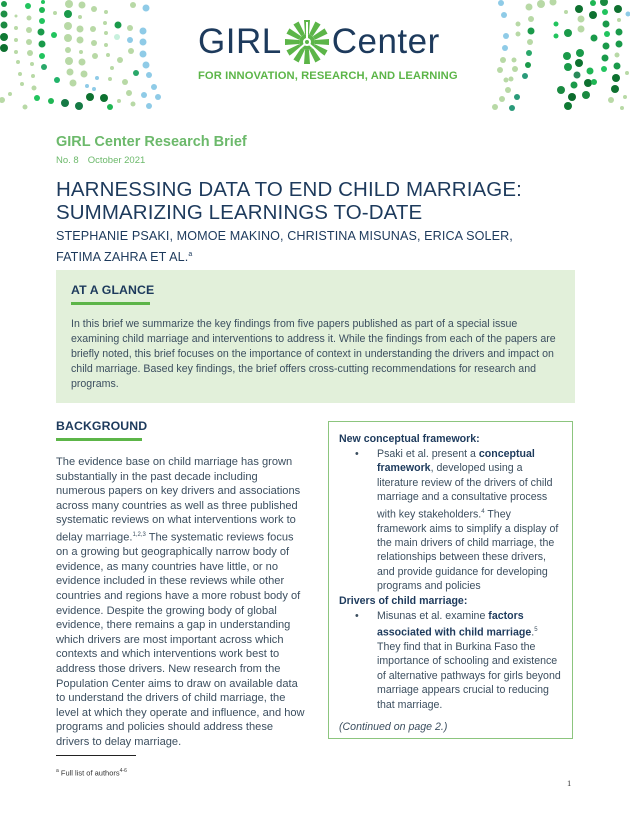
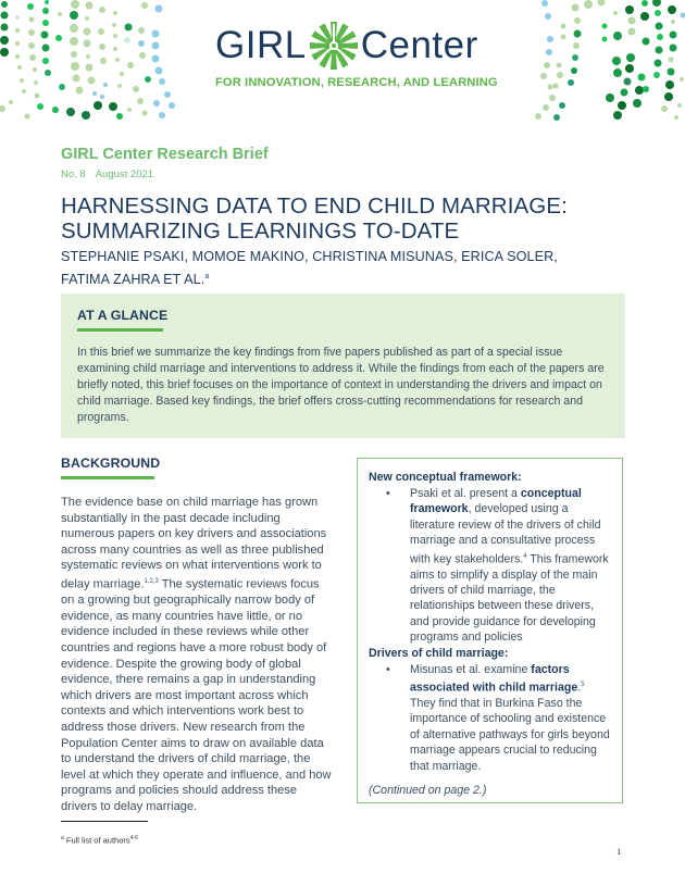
  GIRL
  Center
  FOR INNOVATION, RESEARCH, AND LEARNING
  GIRL Center Research Brief
- No. 8 October 2021
+ No. 8 August 2021
  HARNESSING DATA TO END CHILD MARRIAGE:
  SUMMARIZING LEARNINGS TO-DATE
  STEPHANIE PSAKI, MOMOE MAKINO, CHRISTINA MISUNAS, ERICA SOLER,
  FATIMA ZAHRA ET AL.
  AT A GLANCE
  In this brief we summarize the key findings from five papers published as part of a special issue examining child marriage and interventions to address it. While the findings from each of the papers are briefly noted, this brief focuses on the importance of context in understanding the drivers and impact on child marriage. Based key findings, the brief offers cross-cutting recommendations for research and programs.
  BACKGROUND
  The evidence base on child marriage has grown substantially in the past decade including numerous papers on key drivers and associations across many countries as well as three published systematic reviews on what interventions work to delay marriage. The systematic reviews focus on a growing but geographically narrow body of evidence, as many countries have little, or no evidence included in these reviews while other countries and regions have a more robust body of evidence. Despite the growing body of global evidence, there remains a gap in understanding which drivers are most important across which contexts and which interventions work best to address those drivers. New research from the Population Center aims to draw on available data to understand the drivers of child marriage, the level at which they operate and influence, and how programs and policies should address these drivers to delay marriage.
  New conceptual framework:
  •
- Psaki et al. present a conceptual framework, developed using a literature review of the drivers of child marriage and a consultative process with key stakeholders. They framework aims to simplify a display of the main drivers of child marriage, the relationships between these drivers, and provide guidance for developing programs and policies
+ Psaki et al. present a conceptual framework, developed using a literature review of the drivers of child marriage and a consultative process with key stakeholders. This framework aims to simplify a display of the main drivers of child marriage, the relationships between these drivers, and provide guidance for developing programs and policies
  Drivers of child marriage:
  •
  Misunas et al. examine factors associated with child marriage. They find that in Burkina Faso the importance of schooling and existence of alternative pathways for girls beyond marriage appears crucial to reducing that marriage.
  (Continued on page 2.)
  Full list of authors
  1
